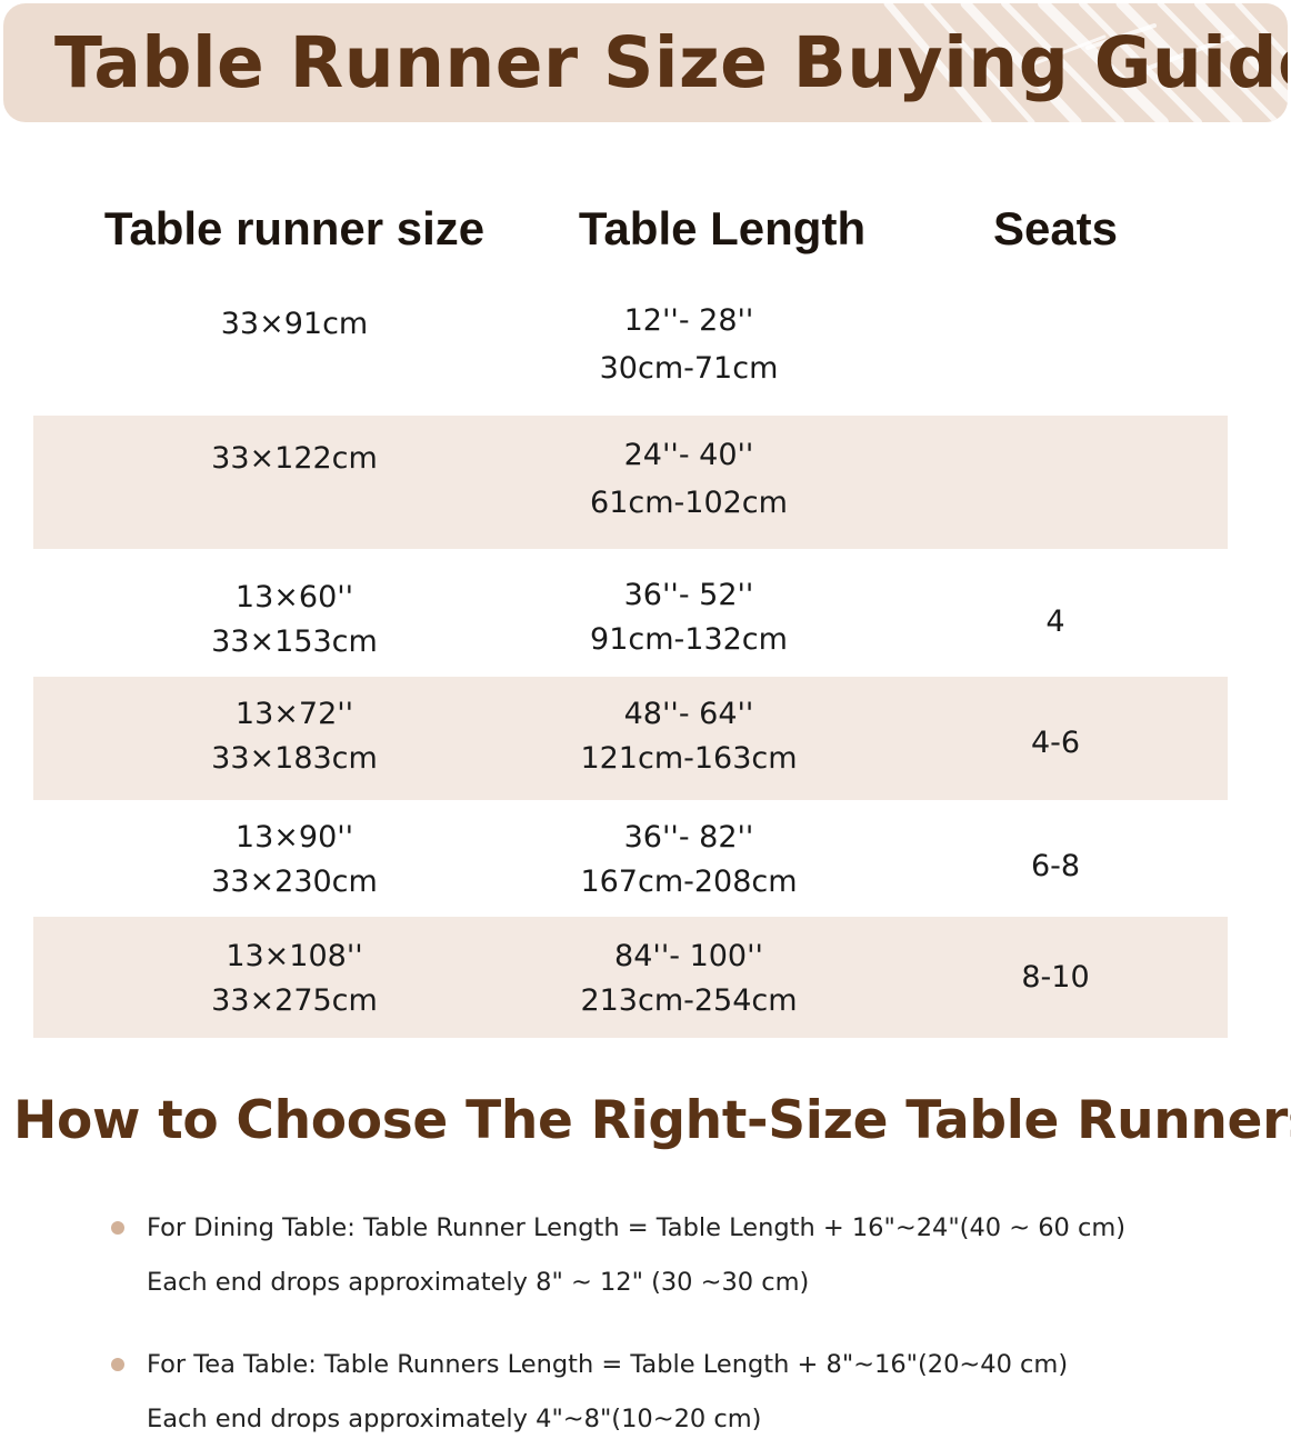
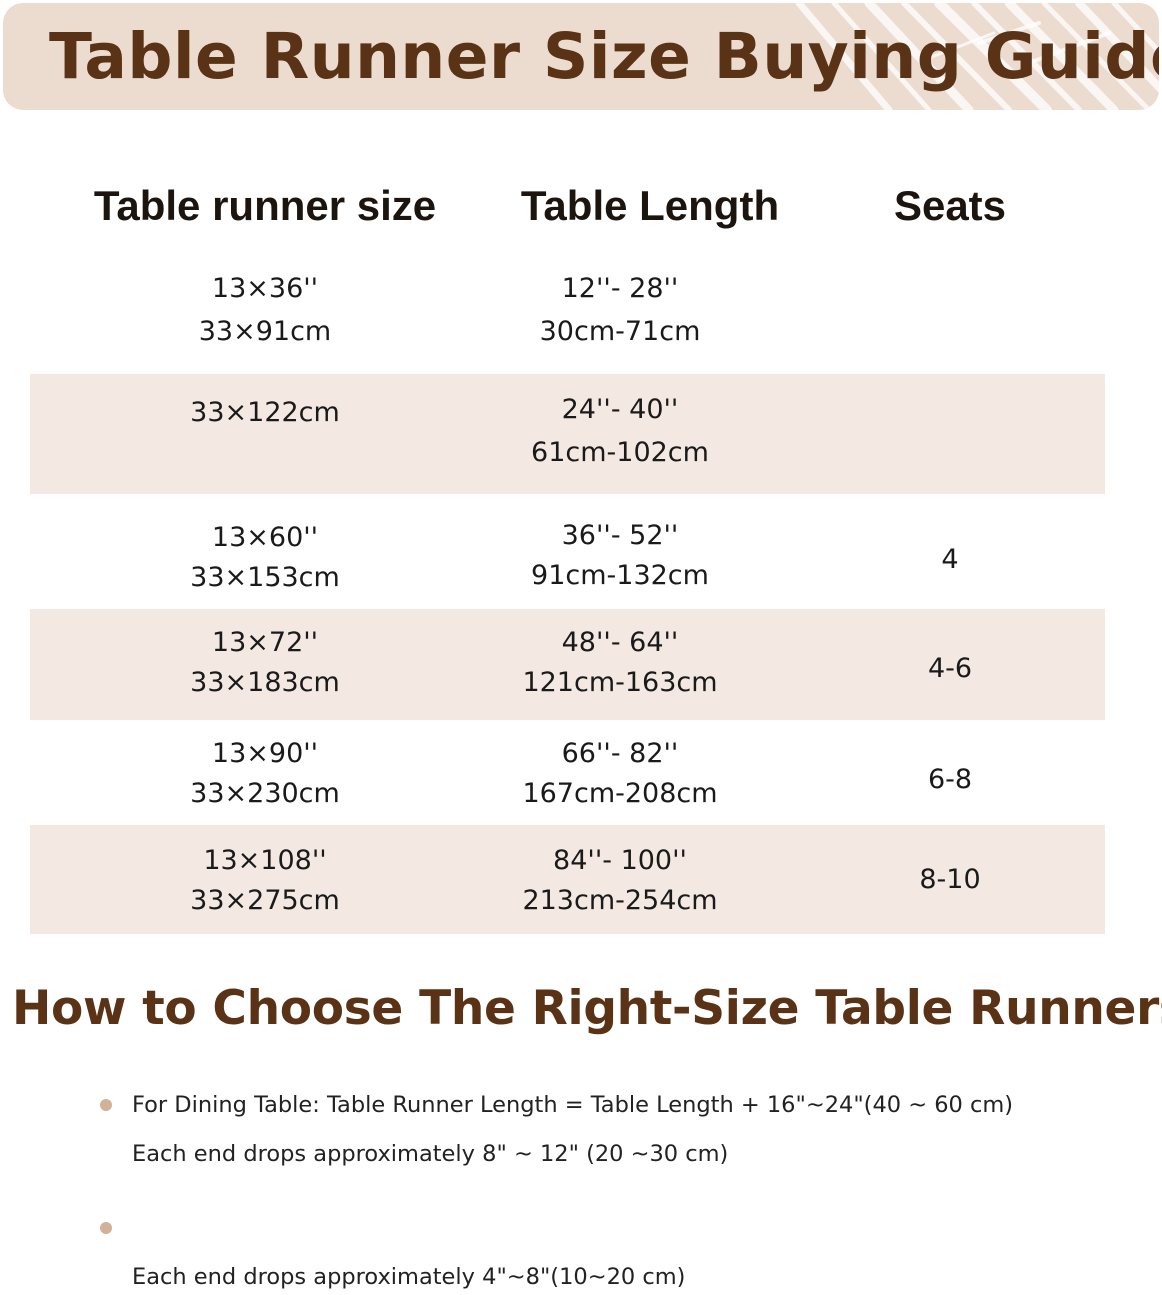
  Table Runner Size Buying Guid
  Table runner size
  Table Length
  Seats
+ 13×36''
  33×91cm
  12''- 28''
  30cm-71cm
  33×122cm
  24''- 40''
  61cm-102cm
  13×60''
  33×153cm
  36''- 52''
  91cm-132cm
  4
  13×72''
  33×183cm
  48''- 64''
  121cm-163cm
  4-6
  13×90''
  33×230cm
- 36''- 82''
+ 66''- 82''
  167cm-208cm
  6-8
  13×108''
  33×275cm
  84''- 100''
  213cm-254cm
  8-10
  How to Choose The Right-Size Table Runner
  For Dining Table: Table Runner Length = Table Length + 16"~24"(40 ~ 60 cm)
- Each end drops approximately 8" ~ 12" (30 ~30 cm)
+ Each end drops approximately 8" ~ 12" (20 ~30 cm)
- For Tea Table: Table Runners Length = Table Length + 8"~16"(20~40 cm)
  Each end drops approximately 4"~8"(10~20 cm)
